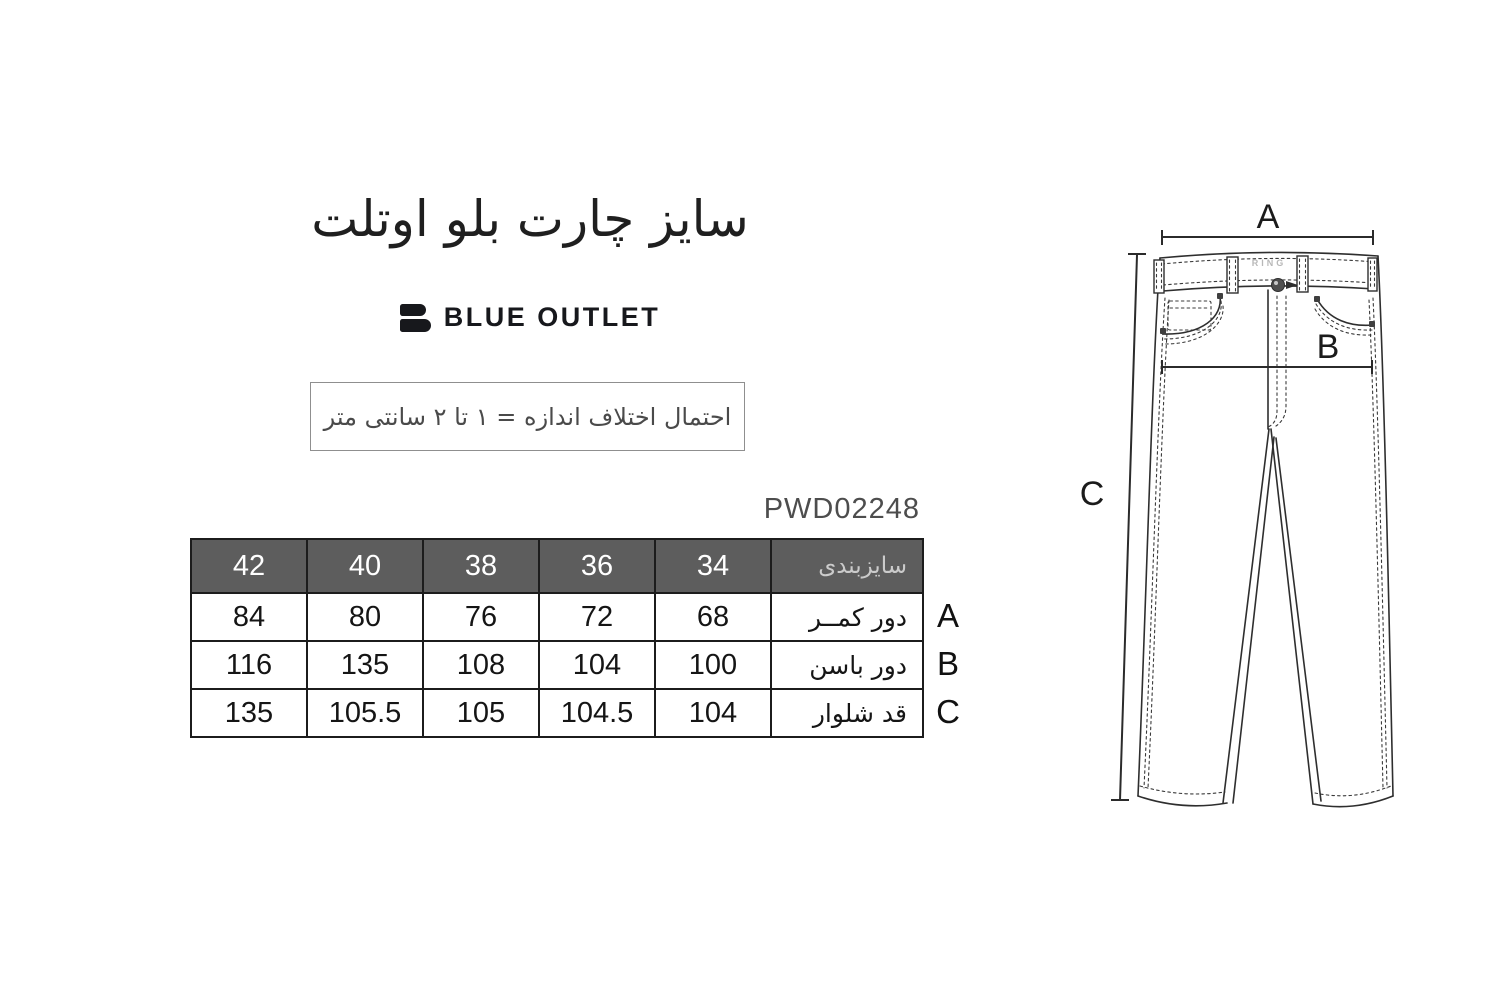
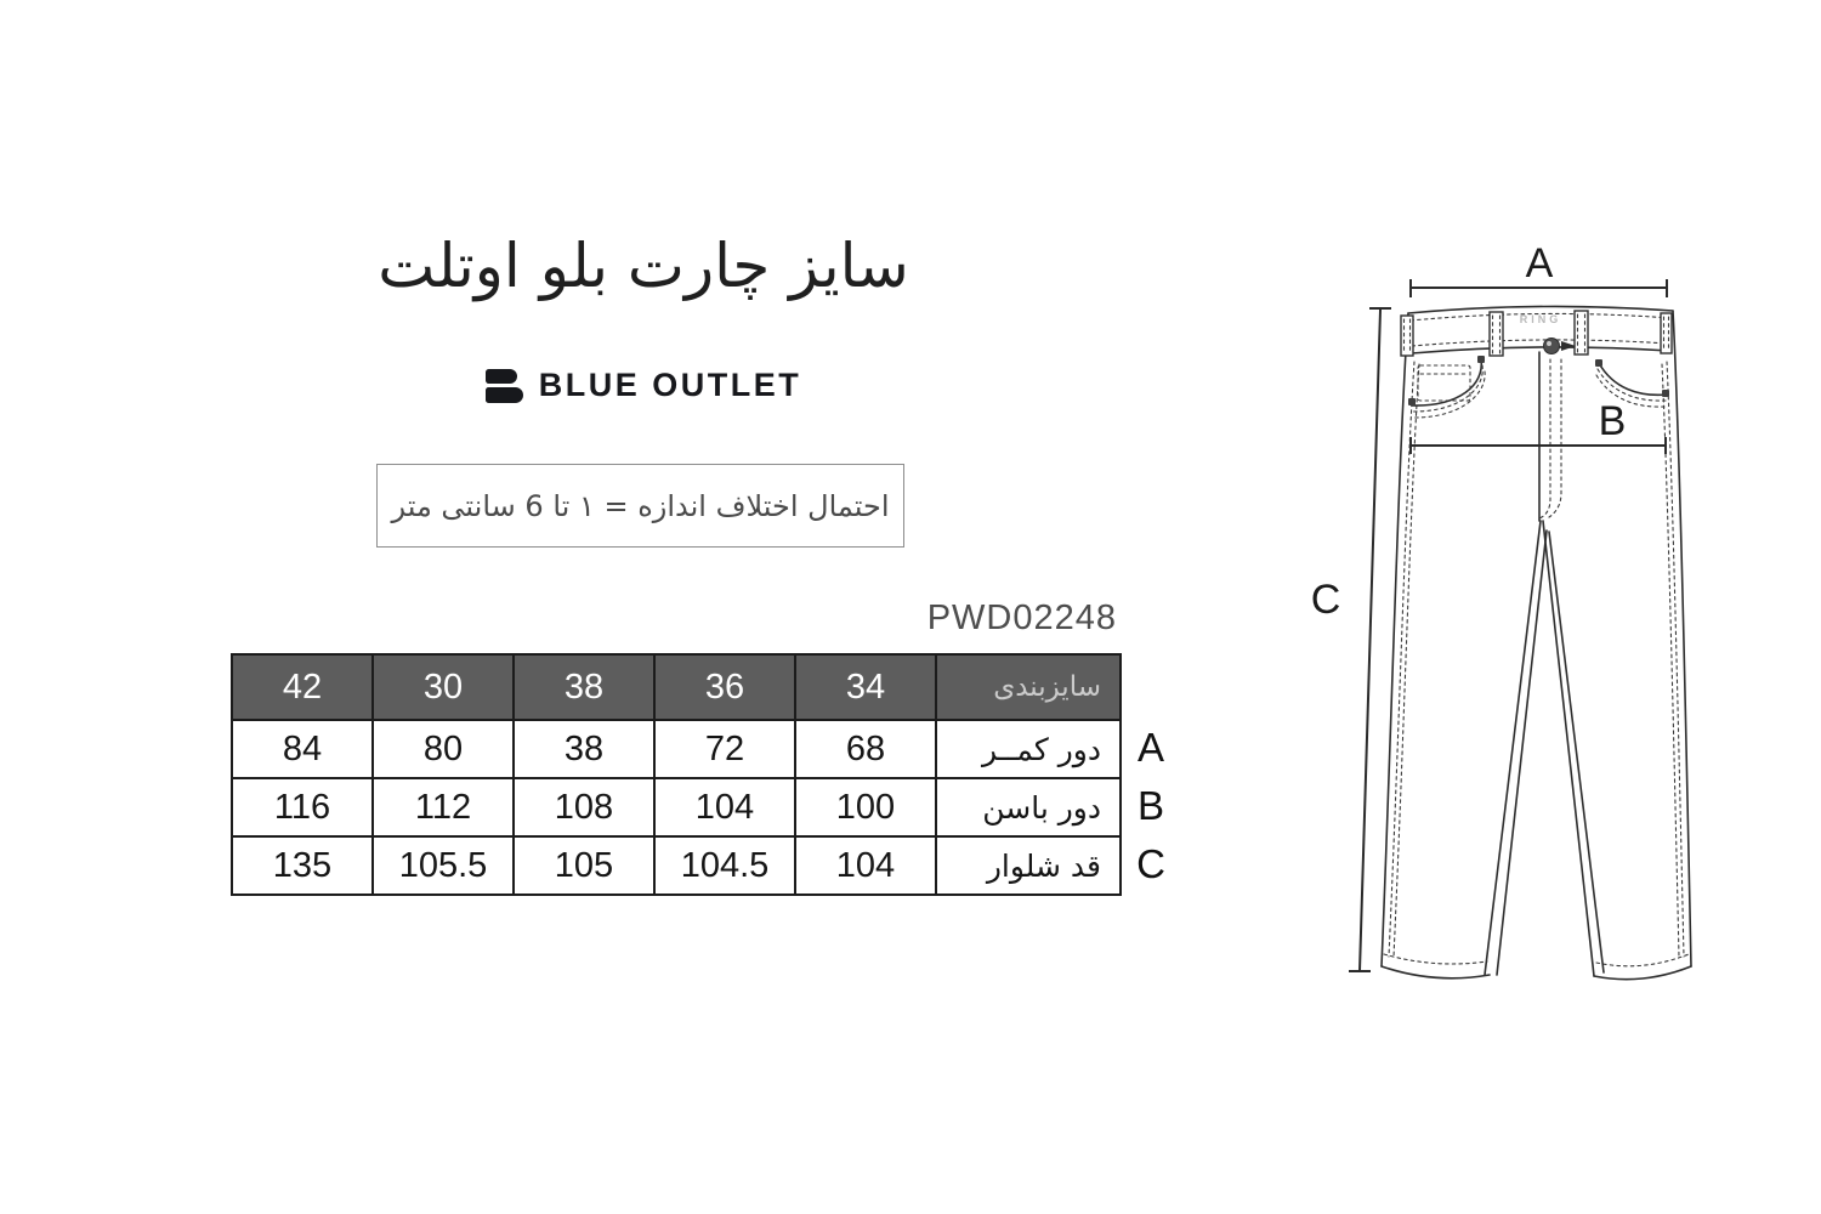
  سایز چارت بلو اوتلت
  BLUE OUTLET
- احتمال اختلاف اندازه = ۱ تا ۲ سانتی متر
+ احتمال اختلاف اندازه = ۱ تا 6 سانتی متر
  PWD02248
- 42	40	38	36	34	سایزبندی
+ 42	30	38	36	34	سایزبندی
- 84	80	76	72	68	دور کمــر
+ 84	80	38	72	68	دور کمــر
- 116	135	108	104	100	دور باسن
+ 116	112	108	104	100	دور باسن
  135	105.5	105	104.5	104	قد شلوار
  A
  B
  C
  A
  C
  RING
  B
